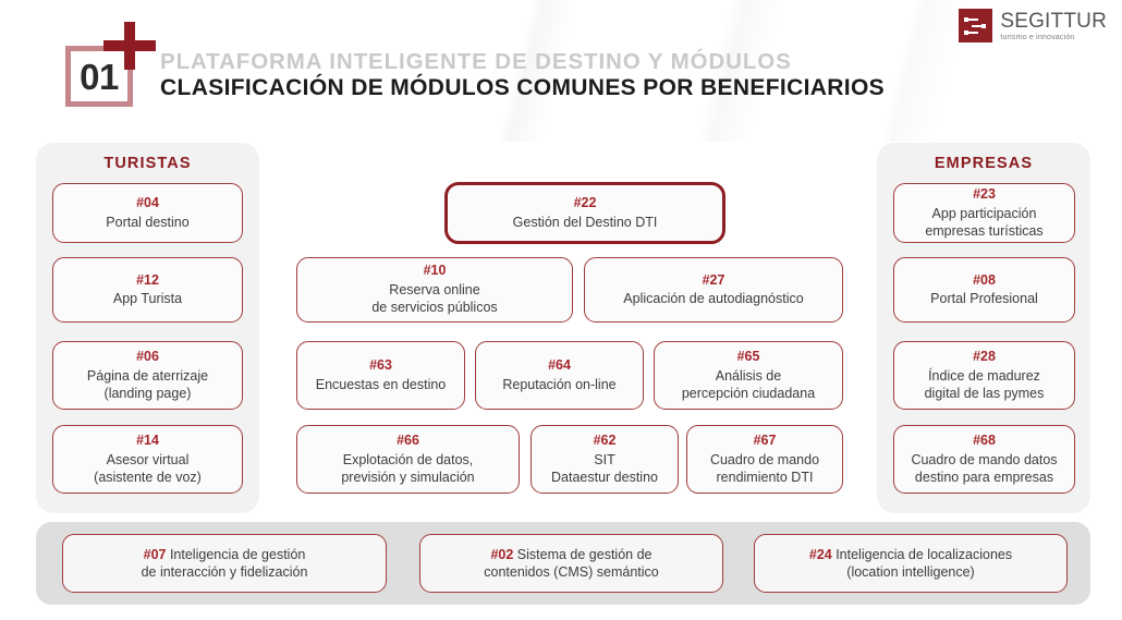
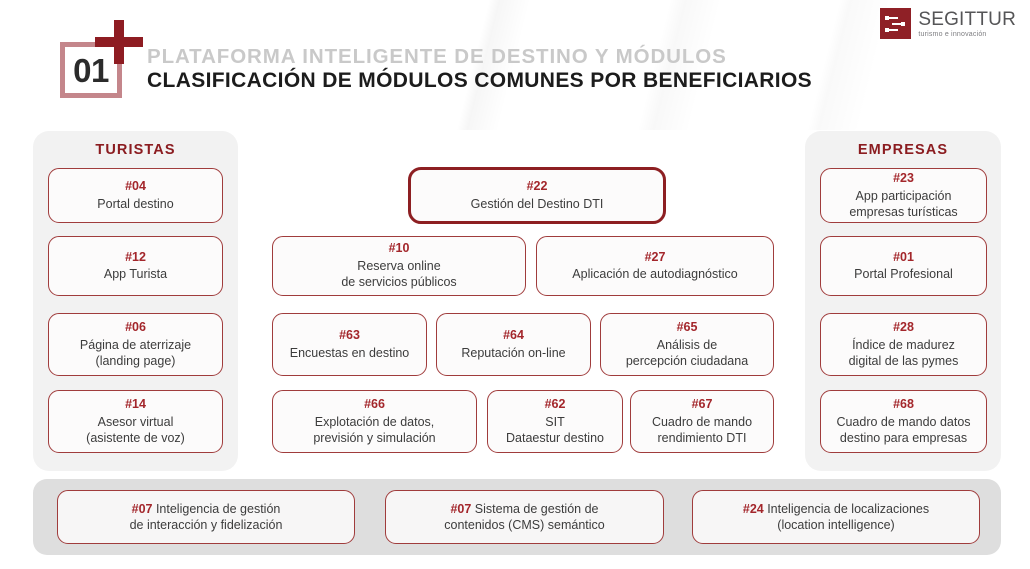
  SEGITTUR
  01
  PLATAFORMA INTELIGENTE DE DESTINO Y MÓDULOS
  CLASIFICACIÓN DE MÓDULOS COMUNES POR BENEFICIARIOS
  TURISTAS
  EMPRESAS
  #04
  Portal destino
  #12
  App Turista
  #06
  Página de aterrizaje
  (landing page)
  #14
  Asesor virtual
  (asistente de voz)
  #22
  Gestión del Destino DTI
  #10
  Reserva online
  de servicios públicos
  #27
  Aplicación de autodiagnóstico
  #63
  Encuestas en destino
  #64
  Reputación on-line
  #65
  Análisis de
  percepción ciudadana
  #66
  Explotación de datos,
  previsión y simulación
  #62
  SIT
  Dataestur destino
  #67
  Cuadro de mando
  rendimiento DTI
  #23
  App participación
  empresas turísticas
- #08
+ #01
  Portal Profesional
  #28
  Índice de madurez
  digital de las pymes
  #68
  Cuadro de mando datos
  destino para empresas
  #07 Inteligencia de gestión
  de interacción y fidelización
- #02 Sistema de gestión de
+ #07 Sistema de gestión de
  contenidos (CMS) semántico
  #24 Inteligencia de localizaciones
  (location intelligence)
